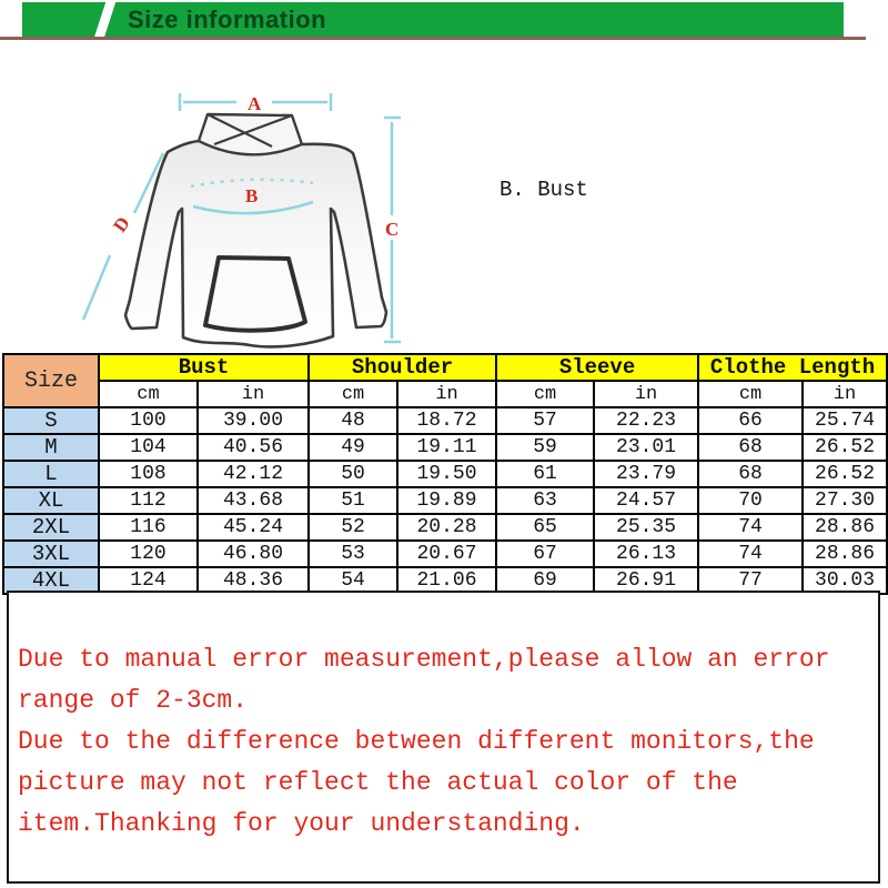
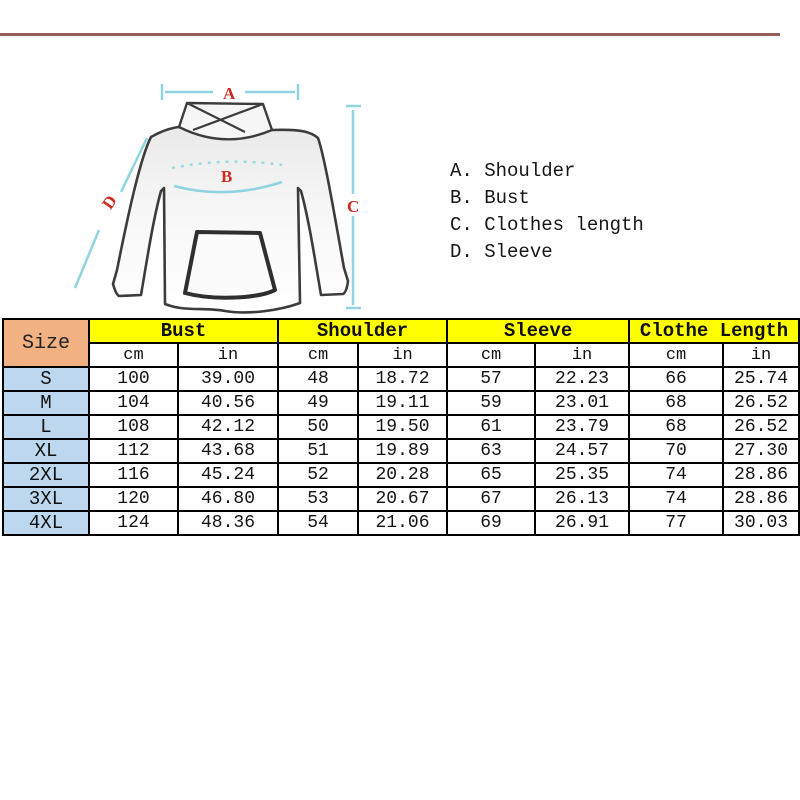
- Size information
  A
  B
  C
+ A. Shoulder
  B. Bust
+ C. Clothes length
+ D. Sleeve
  Size	Bust	Shoulder	Sleeve	Clothe Length
  cm	in	cm	in	cm	in	cm	in
  S	100	39.00	48	18.72	57	22.23	66	25.74
  M	104	40.56	49	19.11	59	23.01	68	26.52
  L	108	42.12	50	19.50	61	23.79	68	26.52
  XL	112	43.68	51	19.89	63	24.57	70	27.30
  2XL	116	45.24	52	20.28	65	25.35	74	28.86
  3XL	120	46.80	53	20.67	67	26.13	74	28.86
  4XL	124	48.36	54	21.06	69	26.91	77	30.03
- Due to manual error measurement,please allow an error
- range of 2-3cm.
- Due to the difference between different monitors,the
- picture may not reflect the actual color of the
- item.Thanking for your understanding.
